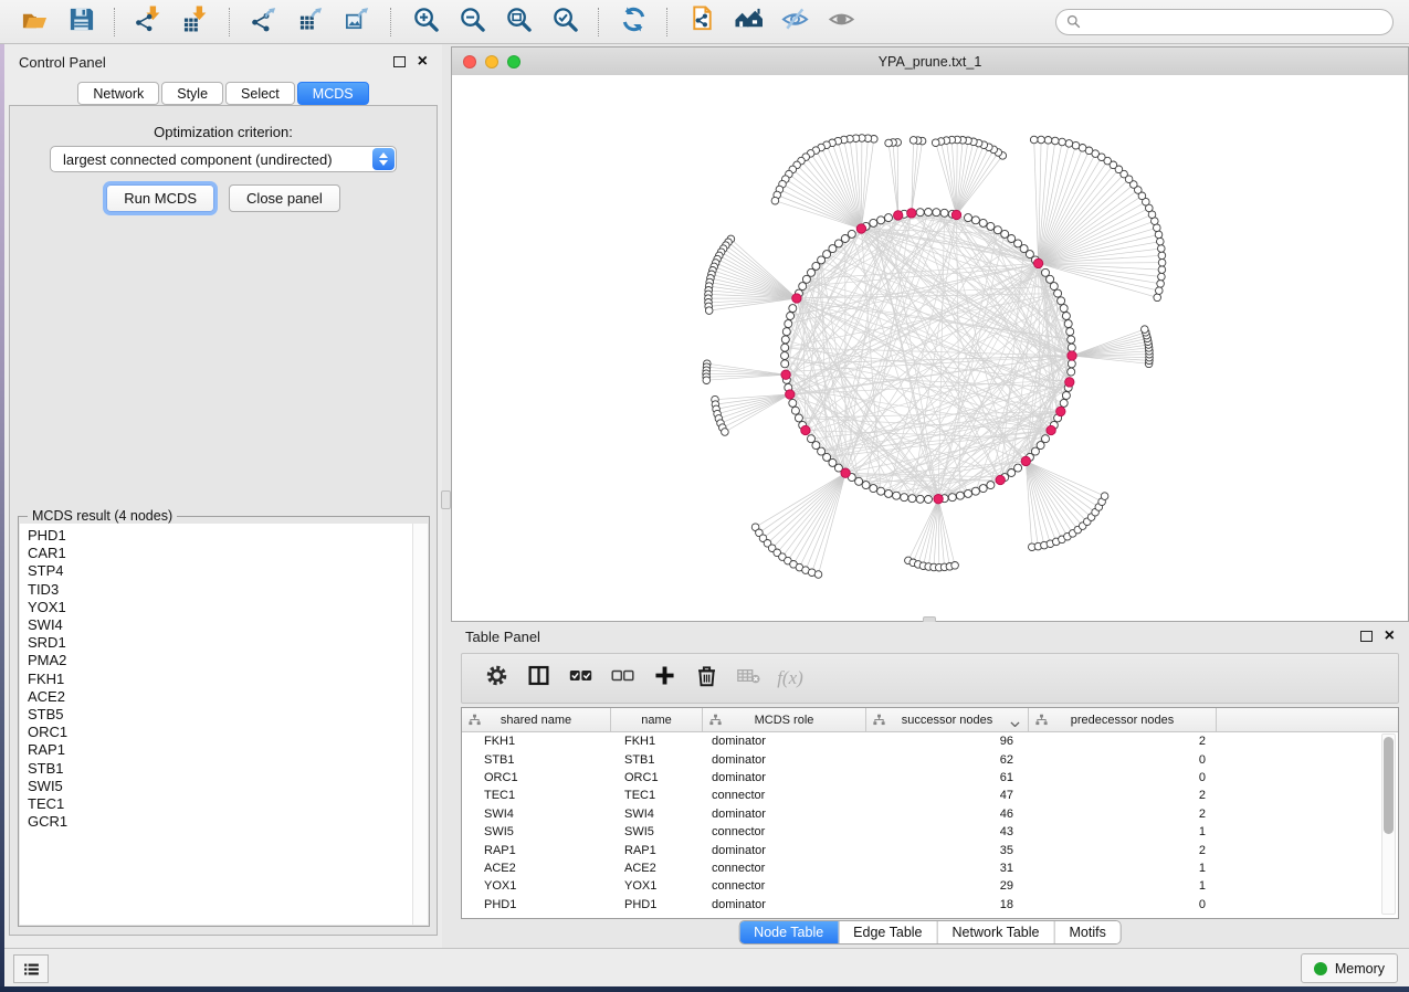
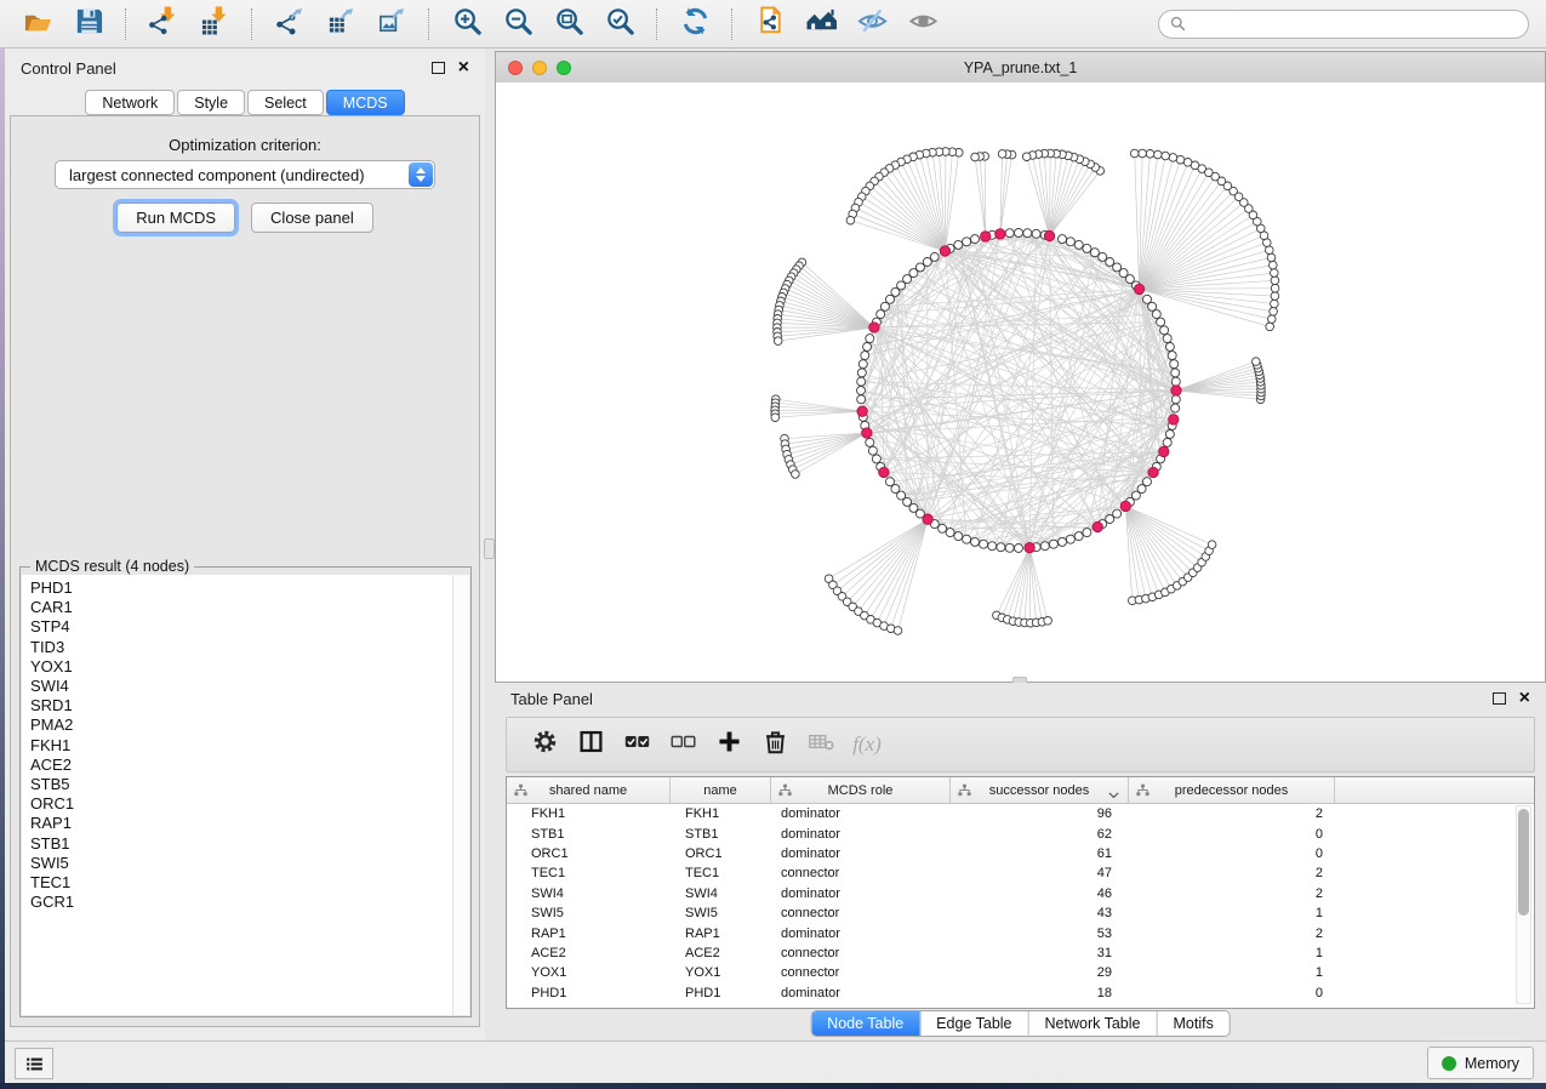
  Control Panel
  ×
  Network
  Style
  Select
  MCDS
  Optimization criterion:
  largest connected component (undirected)
  Run MCDS
  Close panel
  MCDS result (4 nodes)
  PHD1
  CAR1
  STP4
  TID3
  YOX1
  SWI4
  SRD1
  PMA2
  FKH1
  ACE2
  STB5
  ORC1
  RAP1
  STB1
  SWI5
  TEC1
  GCR1
  YPA_prune.txt_1
  Table Panel
  ×
  f(x)
  shared name
  name
  MCDS role
  successor nodes
  predecessor nodes
  FKH1
  FKH1
  dominator
  96
  2
  STB1
  STB1
  dominator
  62
  0
  ORC1
  ORC1
  dominator
  61
  0
  TEC1
  TEC1
  connector
  47
  2
  SWI4
  SWI4
  dominator
  46
  2
  SWI5
  SWI5
  connector
  43
  1
  RAP1
  RAP1
  dominator
- 35
+ 53
  2
  ACE2
  ACE2
  connector
  31
  1
  YOX1
  YOX1
  connector
  29
  1
  PHD1
  PHD1
  dominator
  18
  0
  Node Table
  Edge Table
  Network Table
  Motifs
  Memory
